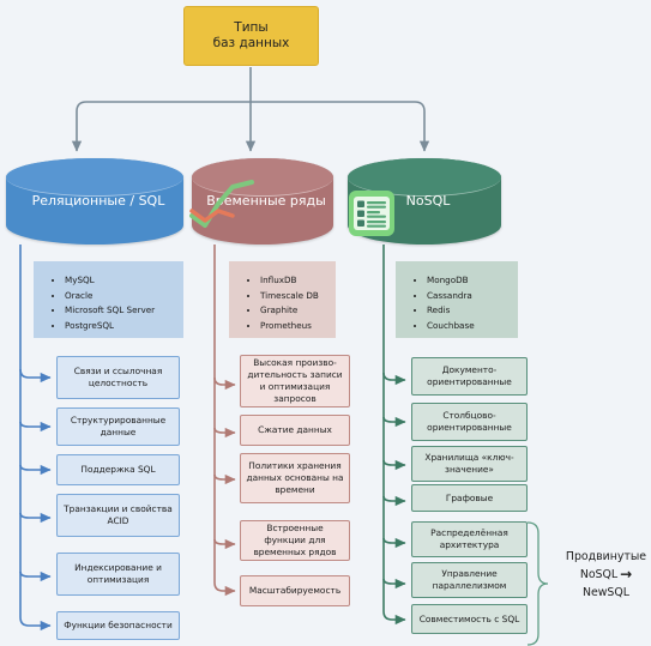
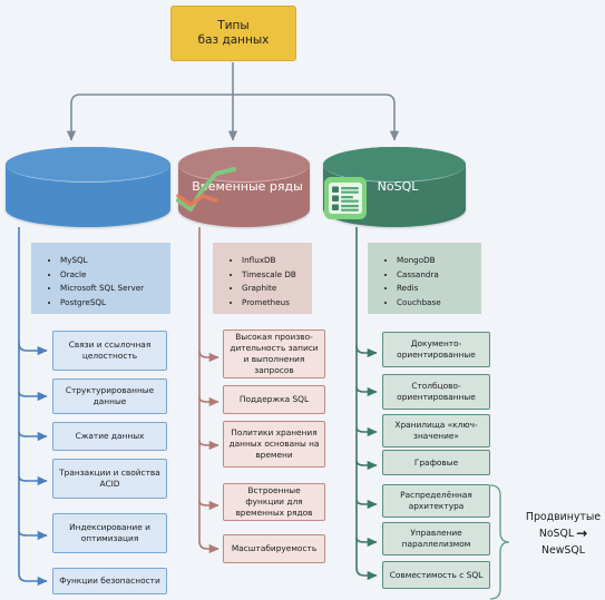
  Типы
  баз данных
- Реляционные / SQL
  Веменные ряды
  NoSQL
  MySQL
  Oracle
  Microsoft SQL Server
  PostgreSQL
  InfluxDB
  Timescale DB
  Graphite
  Prometheus
  MongoDB
  Cassandra
  Redis
  Couchbase
  Связи и ссылочная целостность
  Структурированные данные
- Поддержка SQL
+ Сжатие данных
  Транзакции и свойства ACID
  Индексирование и оптимизация
  Функции безопасности
- Высокая произво-дительность записи и оптимизация запросов
+ Высокая произво-дительность записи и выполнения запросов
- Сжатие данных
+ Поддержка SQL
  Политики хранения данных основаны на времени
  Встроенные функции для временных рядов
  Масштабируемость
  Документо-ориентированные
  Столбцово-ориентированные
  Хранилища «ключ-значение»
  Графовые
  Распределённая архитектура
  Управление параллелизмом
  Совместимость с SQL
  Продвинутые
  NoSQL
  →
  NewSQL
